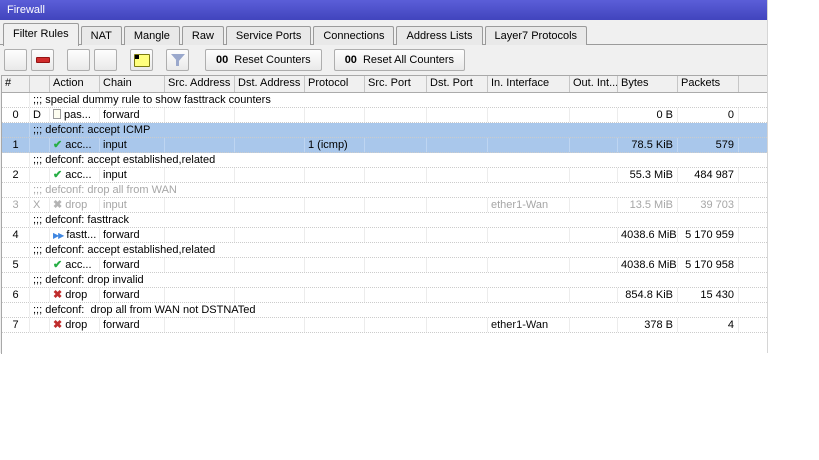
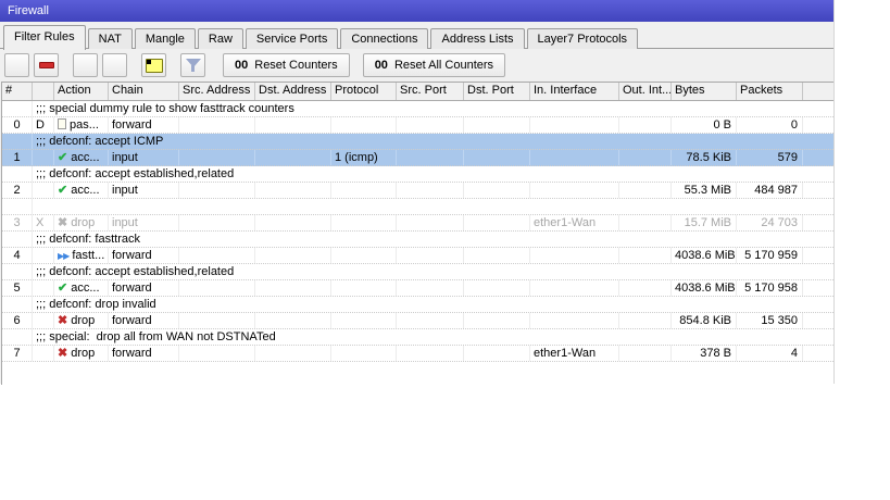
  Firewall
  Filter Rules
  NAT
  Mangle
  Raw
  Service Ports
  Connections
  Address Lists
  Layer7 Protocols
  00
  Reset Counters
  00
  Reset All Counters
  #
  Action
  Chain
  Src. Address
  Dst. Address
  Protocol
  Src. Port
  Dst. Port
  In. Interface
  Out. Int...
  Bytes
  Packets
  ;;; special dummy rule to show fasttrack counters
  0
  D
  pas...
  forward
  0 B
  0
  ;;; defconf: accept ICMP
  1
  ✔ acc...
  input
  1 (icmp)
  78.5 KiB
  579
  ;;; defconf: accept established,related
  2
  ✔ acc...
  input
  55.3 MiB
  484 987
- ;;; defconf: drop all from WAN
  3
  X
  ✖ drop
  input
  ether1-Wan
- 13.5 MiB
+ 15.7 MiB
- 39 703
+ 24 703
  ;;; defconf: fasttrack
  4
  ▶▶ fastt...
  forward
  4038.6 MiB
  5 170 959
  ;;; defconf: accept established,related
  5
  ✔ acc...
  forward
  4038.6 MiB
  5 170 958
  ;;; defconf: drop invalid
  6
  ✖ drop
  forward
  854.8 KiB
- 15 430
+ 15 350
- ;;; defconf: drop all from WAN not DSTNATed
+ ;;; special: drop all from WAN not DSTNATed
  7
  ✖ drop
  forward
  ether1-Wan
  378 B
  4
